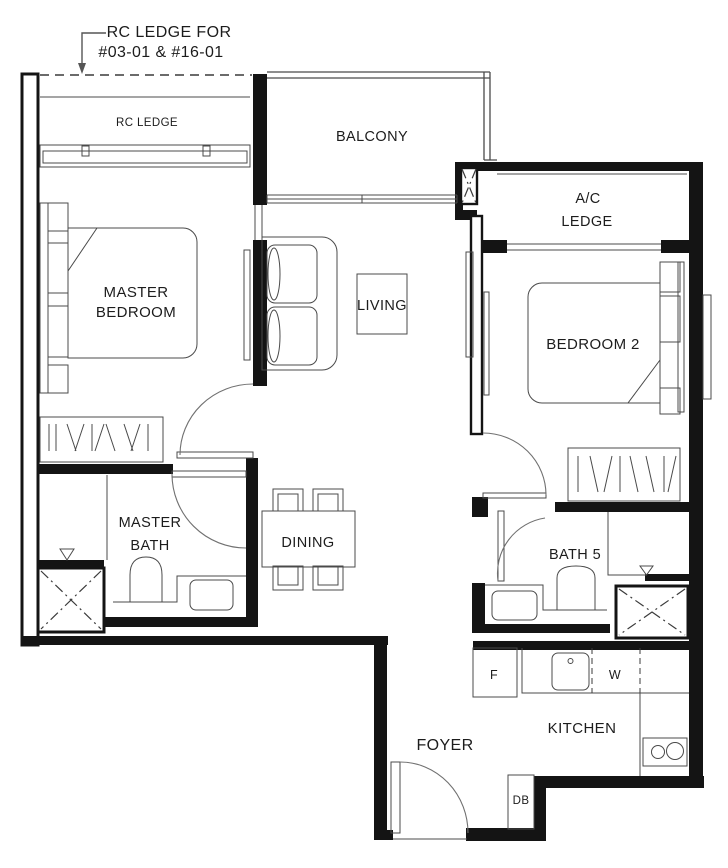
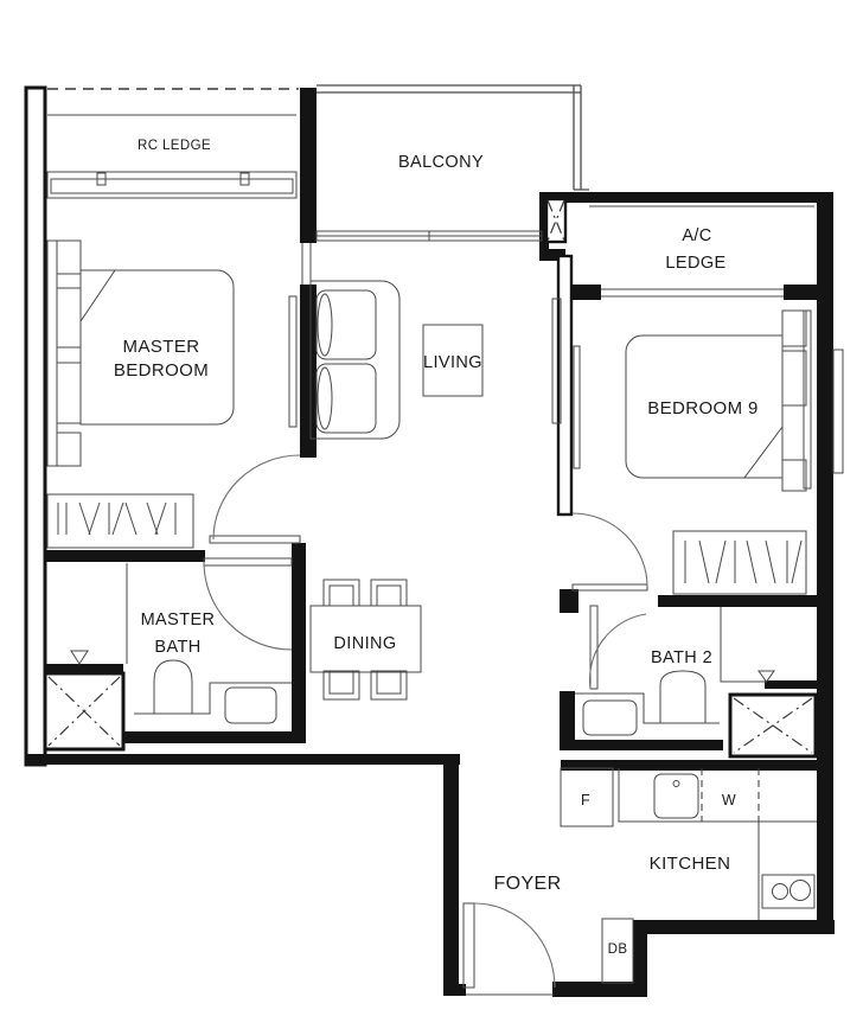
- RC LEDGE FOR
- #03-01 & #16-01
  RC LEDGE
  BALCONY
  A/C
  LEDGE
  MASTER
  BEDROOM
  LIVING
- BEDROOM 2
+ BEDROOM 9
  MASTER
  BATH
  DINING
- BATH 5
+ BATH 2
  KITCHEN
  FOYER
  F
  W
  DB
